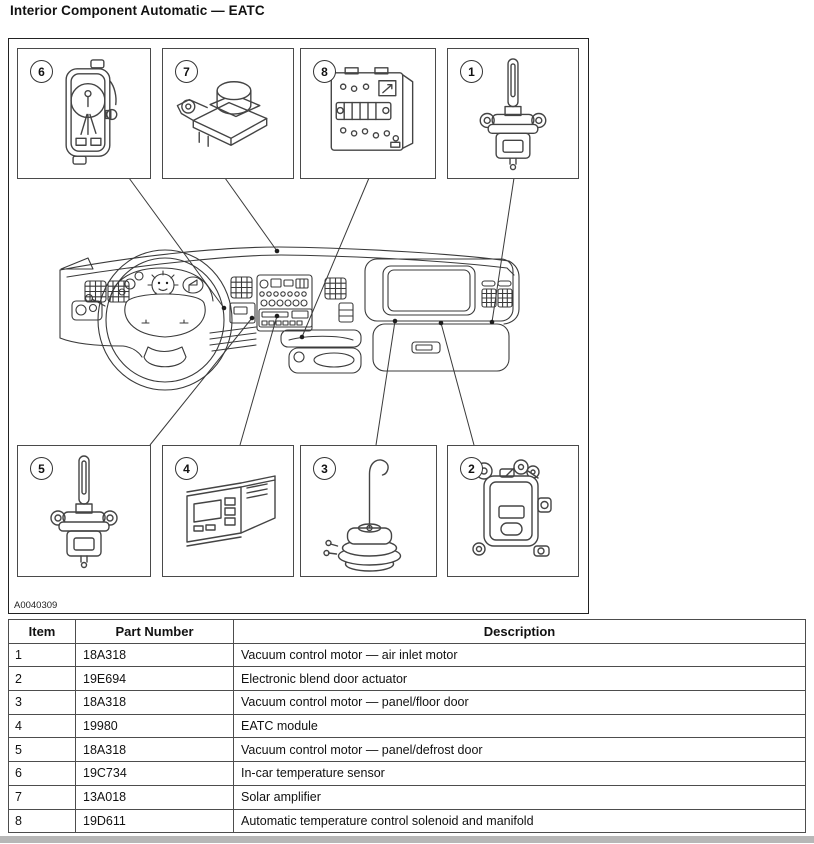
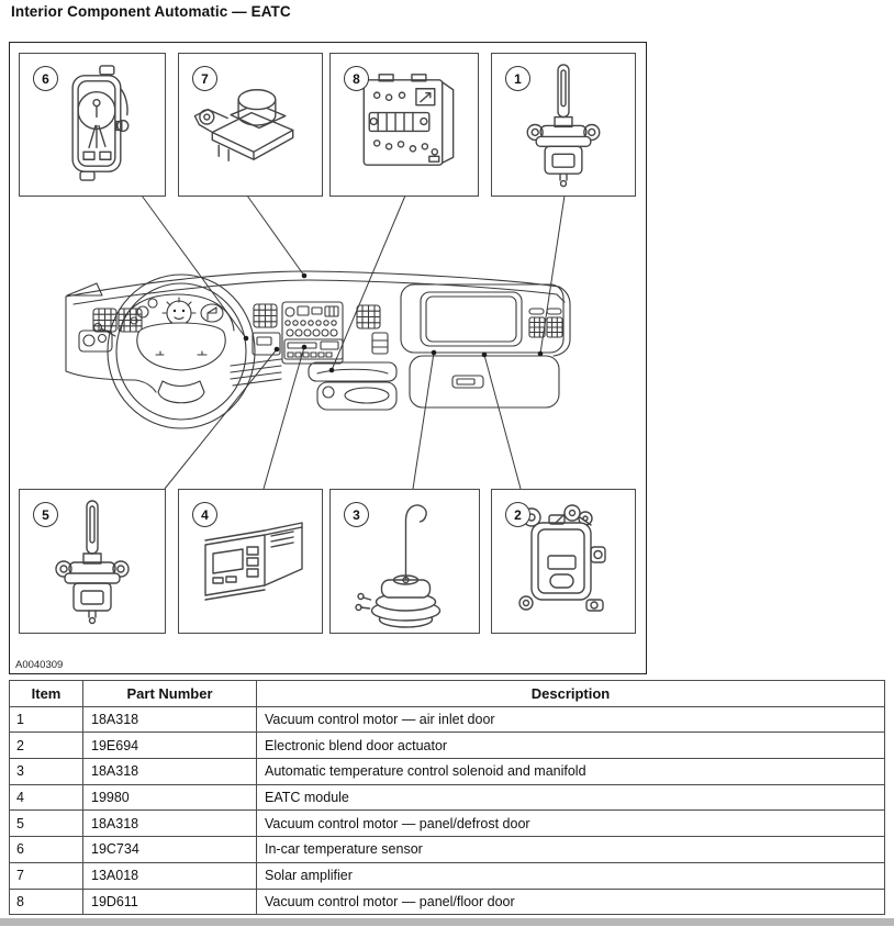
  Interior Component Automatic — EATC
  6
  7
  8
  1
  5
  4
  3
  2
  A0040309
  Item	Part Number	Description
- 1	18A318	Vacuum control motor — air inlet motor
+ 1	18A318	Vacuum control motor — air inlet door
  2	19E694	Electronic blend door actuator
- 3	18A318	Vacuum control motor — panel/floor door
+ 3	18A318	Automatic temperature control solenoid and manifold
  4	19980	EATC module
  5	18A318	Vacuum control motor — panel/defrost door
  6	19C734	In-car temperature sensor
  7	13A018	Solar amplifier
- 8	19D611	Automatic temperature control solenoid and manifold
+ 8	19D611	Vacuum control motor — panel/floor door
